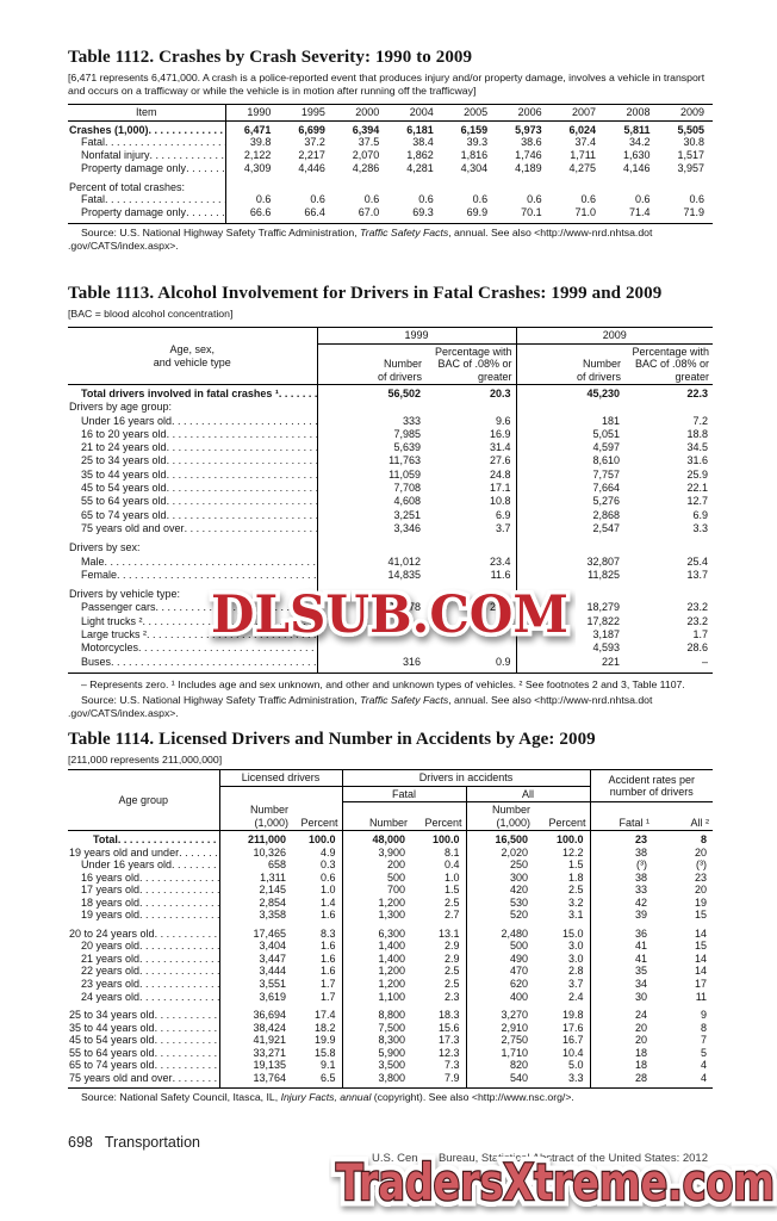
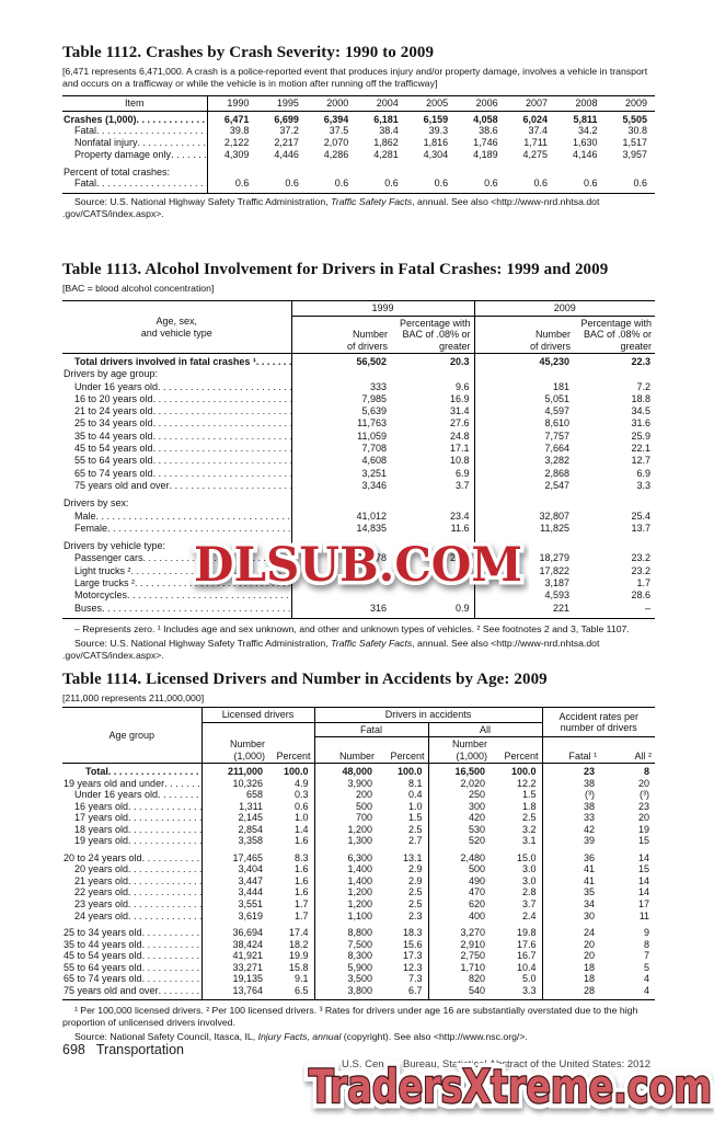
  Table 1112. Crashes by Crash Severity: 1990 to 2009
  [6,471 represents 6,471,000. A crash is a police-reported event that produces injury and/or property damage, involves a vehicle in transport and occurs on a trafficway or while the vehicle is in motion after running off the trafficway]
  Item	1990	1995	2000	2004	2005	2006	2007	2008	2009
- Crashes (1,000)	6,471	6,699	6,394	6,181	6,159	5,973	6,024	5,811	5,505
+ Crashes (1,000)	6,471	6,699	6,394	6,181	6,159	4,058	6,024	5,811	5,505
  Fatal	39.8	37.2	37.5	38.4	39.3	38.6	37.4	34.2	30.8
  Nonfatal injury	2,122	2,217	2,070	1,862	1,816	1,746	1,711	1,630	1,517
  Property damage only	4,309	4,446	4,286	4,281	4,304	4,189	4,275	4,146	3,957
  Percent of total crashes:
  Fatal	0.6	0.6	0.6	0.6	0.6	0.6	0.6	0.6	0.6
- Property damage only	66.6	66.4	67.0	69.3	69.9	70.1	71.0	71.4	71.9
  Source: U.S. National Highway Safety Traffic Administration, Traffic Safety Facts, annual. See also <http://www-nrd.nhtsa.dot
  .gov/CATS/index.aspx>.
  Table 1113. Alcohol Involvement for Drivers in Fatal Crashes: 1999 and 2009
  [BAC = blood alcohol concentration]
  Age, sex,and vehicle type	1999	2009
  Numberof drivers	Percentage withBAC of .08% orgreater	Numberof drivers	Percentage withBAC of .08% orgreater
  Total drivers involved in fatal crashes ¹	56,502	20.3	45,230	22.3
  Drivers by age group:
  Under 16 years old	333	9.6	181	7.2
  16 to 20 years old	7,985	16.9	5,051	18.8
  21 to 24 years old	5,639	31.4	4,597	34.5
  25 to 34 years old	11,763	27.6	8,610	31.6
  35 to 44 years old	11,059	24.8	7,757	25.9
  45 to 54 years old	7,708	17.1	7,664	22.1
- 55 to 64 years old	4,608	10.8	5,276	12.7
+ 55 to 64 years old	4,608	10.8	3,282	12.7
  65 to 74 years old	3,251	6.9	2,868	6.9
  75 years old and over	3,346	3.7	2,547	3.3
  Drivers by sex:
  Male	41,012	23.4	32,807	25.4
  Female	14,835	11.6	11,825	13.7
  Drivers by vehicle type:
  Passenger cars	27,878	21.3	18,279	23.2
  Light trucks ²			17,822	23.2
  Large trucks ²			3,187	1.7
  Motorcycles			4,593	28.6
  Buses	316	0.9	221	–
  – Represents zero. ¹ Includes age and sex unknown, and other and unknown types of vehicles. ² See footnotes 2 and 3, Table 1107.
  Source: U.S. National Highway Safety Traffic Administration, Traffic Safety Facts, annual. See also <http://www-nrd.nhtsa.dot
  .gov/CATS/index.aspx>.
  DLSUB.COM
  Table 1114. Licensed Drivers and Number in Accidents by Age: 2009
  [211,000 represents 211,000,000]
  Age group	Licensed drivers	Drivers in accidents	Accident rates pernumber of drivers
  Number(1,000)	Percent	Fatal	All
  Number	Percent	Number(1,000)	Percent	Fatal ¹	All ²
  Total	211,000	100.0	48,000	100.0	16,500	100.0	23	8
  19 years old and under	10,326	4.9	3,900	8.1	2,020	12.2	38	20
  Under 16 years old	658	0.3	200	0.4	250	1.5	(³)	(³)
  16 years old	1,311	0.6	500	1.0	300	1.8	38	23
  17 years old	2,145	1.0	700	1.5	420	2.5	33	20
  18 years old	2,854	1.4	1,200	2.5	530	3.2	42	19
  19 years old	3,358	1.6	1,300	2.7	520	3.1	39	15
  20 to 24 years old	17,465	8.3	6,300	13.1	2,480	15.0	36	14
  20 years old	3,404	1.6	1,400	2.9	500	3.0	41	15
  21 years old	3,447	1.6	1,400	2.9	490	3.0	41	14
  22 years old	3,444	1.6	1,200	2.5	470	2.8	35	14
  23 years old	3,551	1.7	1,200	2.5	620	3.7	34	17
  24 years old	3,619	1.7	1,100	2.3	400	2.4	30	11
  25 to 34 years old	36,694	17.4	8,800	18.3	3,270	19.8	24	9
  35 to 44 years old	38,424	18.2	7,500	15.6	2,910	17.6	20	8
  45 to 54 years old	41,921	19.9	8,300	17.3	2,750	16.7	20	7
  55 to 64 years old	33,271	15.8	5,900	12.3	1,710	10.4	18	5
  65 to 74 years old	19,135	9.1	3,500	7.3	820	5.0	18	4
- 75 years old and over	13,764	6.5	3,800	7.9	540	3.3	28	4
+ 75 years old and over	13,764	6.5	3,800	6.7	540	3.3	28	4
+ ¹ Per 100,000 licensed drivers. ² Per 100 licensed drivers. ³ Rates for drivers under age 16 are substantially overstated due to the high proportion of unlicensed drivers involved.
  Source: National Safety Council, Itasca, IL, Injury Facts, annual (copyright). See also <http://www.nsc.org/>.
  698 Transportation
  U.S. Census Bureau, Statistical Abstract of the United States: 2012
  TradersXtreme.com
